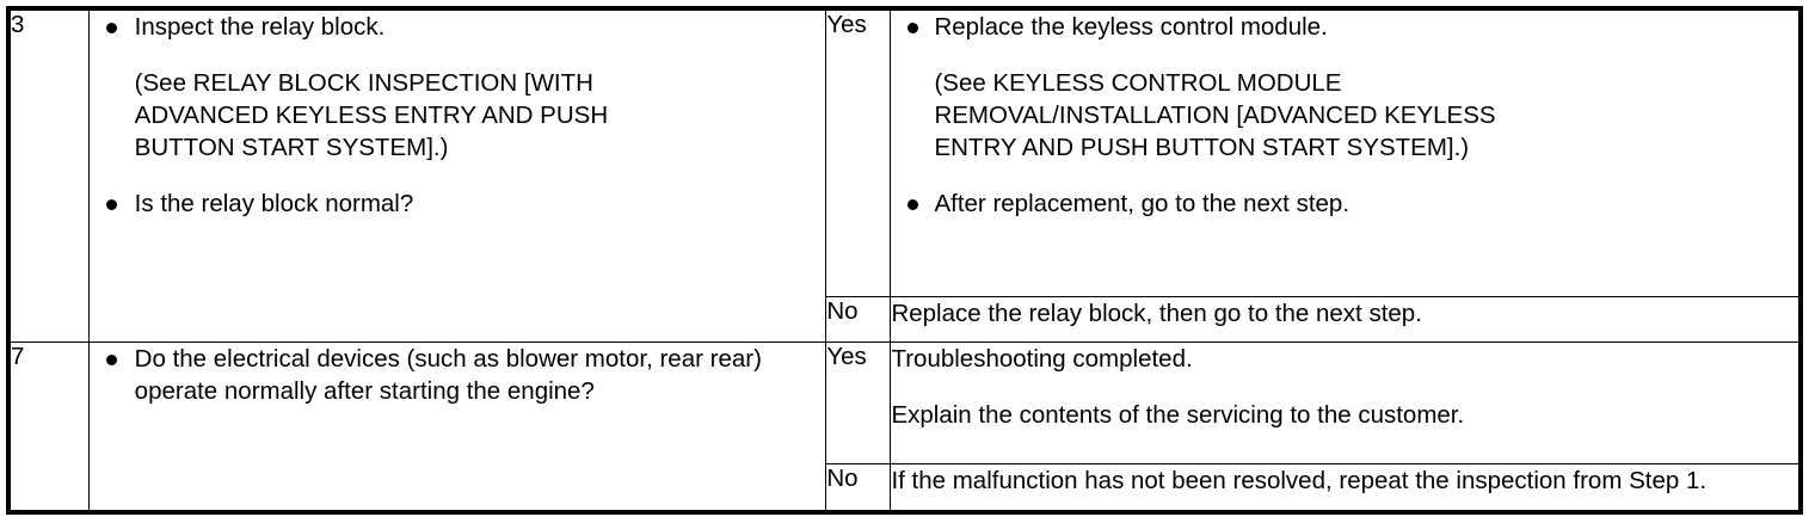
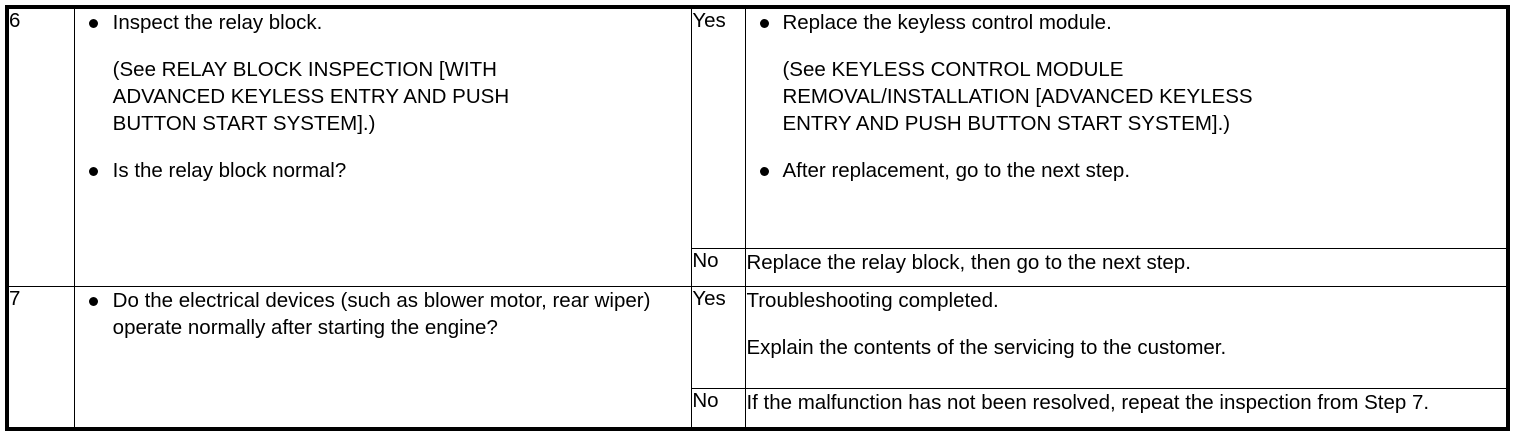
- 3	Inspect the relay block. (See RELAY BLOCK INSPECTION [WITH ADVANCED KEYLESS ENTRY AND PUSH BUTTON START SYSTEM].) Is the relay block normal?	Yes	Replace the keyless control module. (See KEYLESS CONTROL MODULE REMOVAL/INSTALLATION [ADVANCED KEYLESS ENTRY AND PUSH BUTTON START SYSTEM].) After replacement, go to the next step.
+ 6	Inspect the relay block. (See RELAY BLOCK INSPECTION [WITH ADVANCED KEYLESS ENTRY AND PUSH BUTTON START SYSTEM].) Is the relay block normal?	Yes	Replace the keyless control module. (See KEYLESS CONTROL MODULE REMOVAL/INSTALLATION [ADVANCED KEYLESS ENTRY AND PUSH BUTTON START SYSTEM].) After replacement, go to the next step.
  No	Replace the relay block, then go to the next step.
- 7	Do the electrical devices (such as blower motor, rear rear) operate normally after starting the engine?	Yes	Troubleshooting completed. Explain the contents of the servicing to the customer.
+ 7	Do the electrical devices (such as blower motor, rear wiper) operate normally after starting the engine?	Yes	Troubleshooting completed. Explain the contents of the servicing to the customer.
- No	If the malfunction has not been resolved, repeat the inspection from Step 1.
+ No	If the malfunction has not been resolved, repeat the inspection from Step 7.
